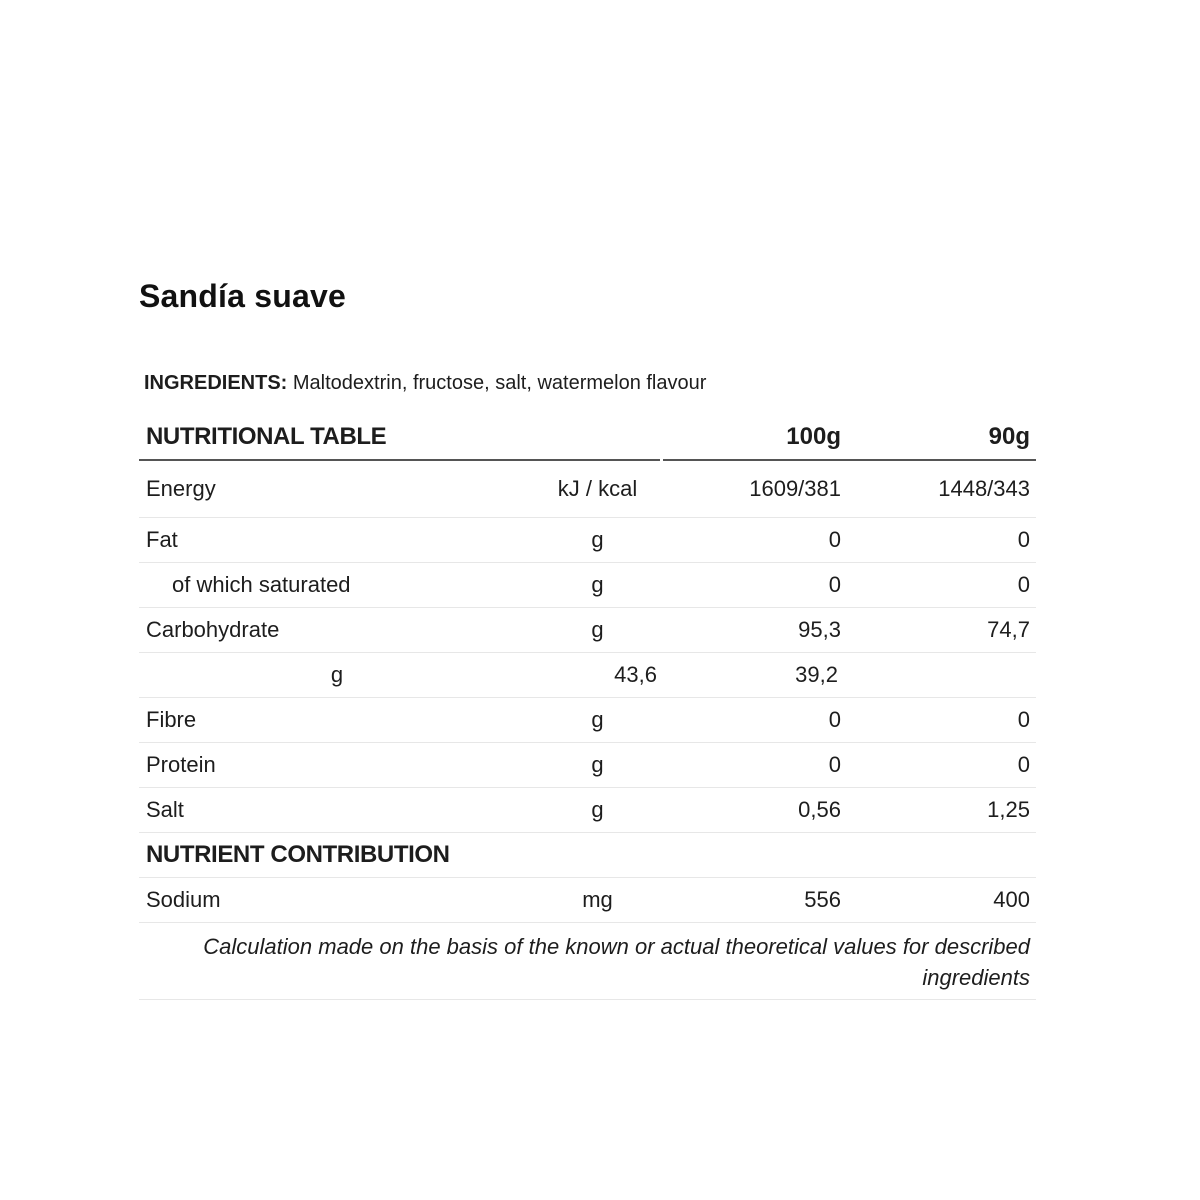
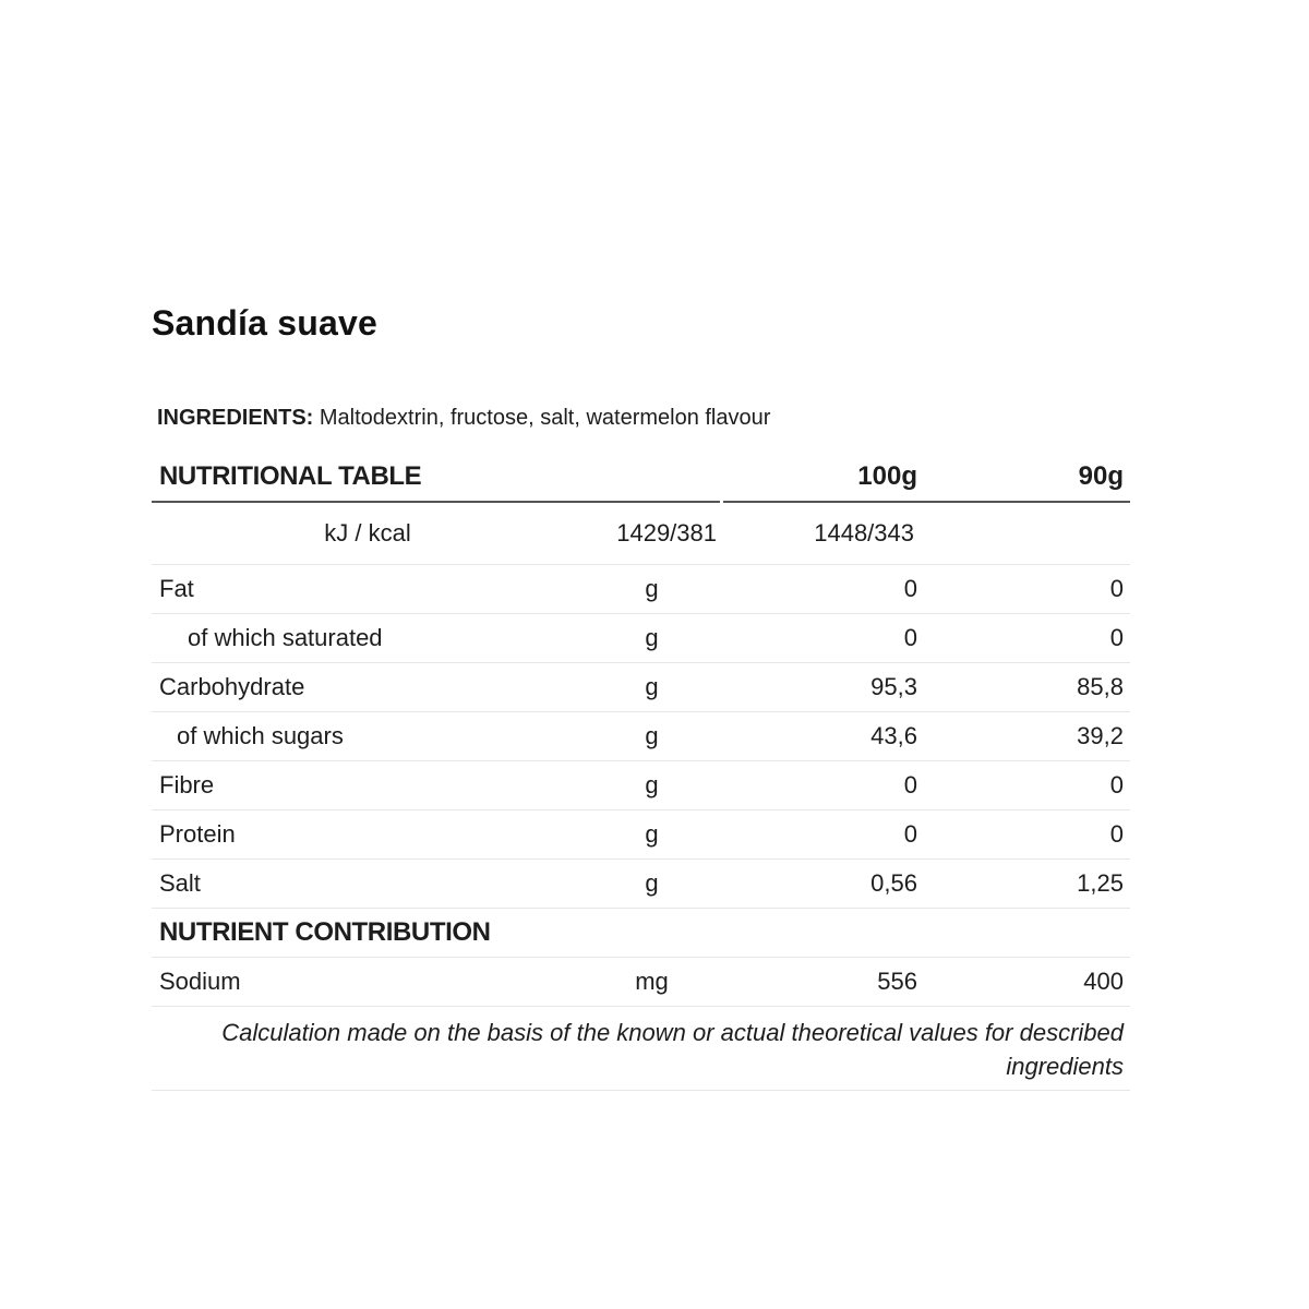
  Sandía suave
  INGREDIENTS: Maltodextrin, fructose, salt, watermelon flavour
  NUTRITIONAL TABLE
  100g
  90g
- Energy
  kJ / kcal
- 1609/381
+ 1429/381
  1448/343
  Fat
  g
  0
  0
  of which saturated
  g
  0
  0
  Carbohydrate
  g
  95,3
- 74,7
+ 85,8
+ of which sugars
  g
  43,6
  39,2
  Fibre
  g
  0
  0
  Protein
  g
  0
  0
  Salt
  g
  0,56
  1,25
  NUTRIENT CONTRIBUTION
  Sodium
  mg
  556
  400
  Calculation made on the basis of the known or actual theoretical values for described ingredients
